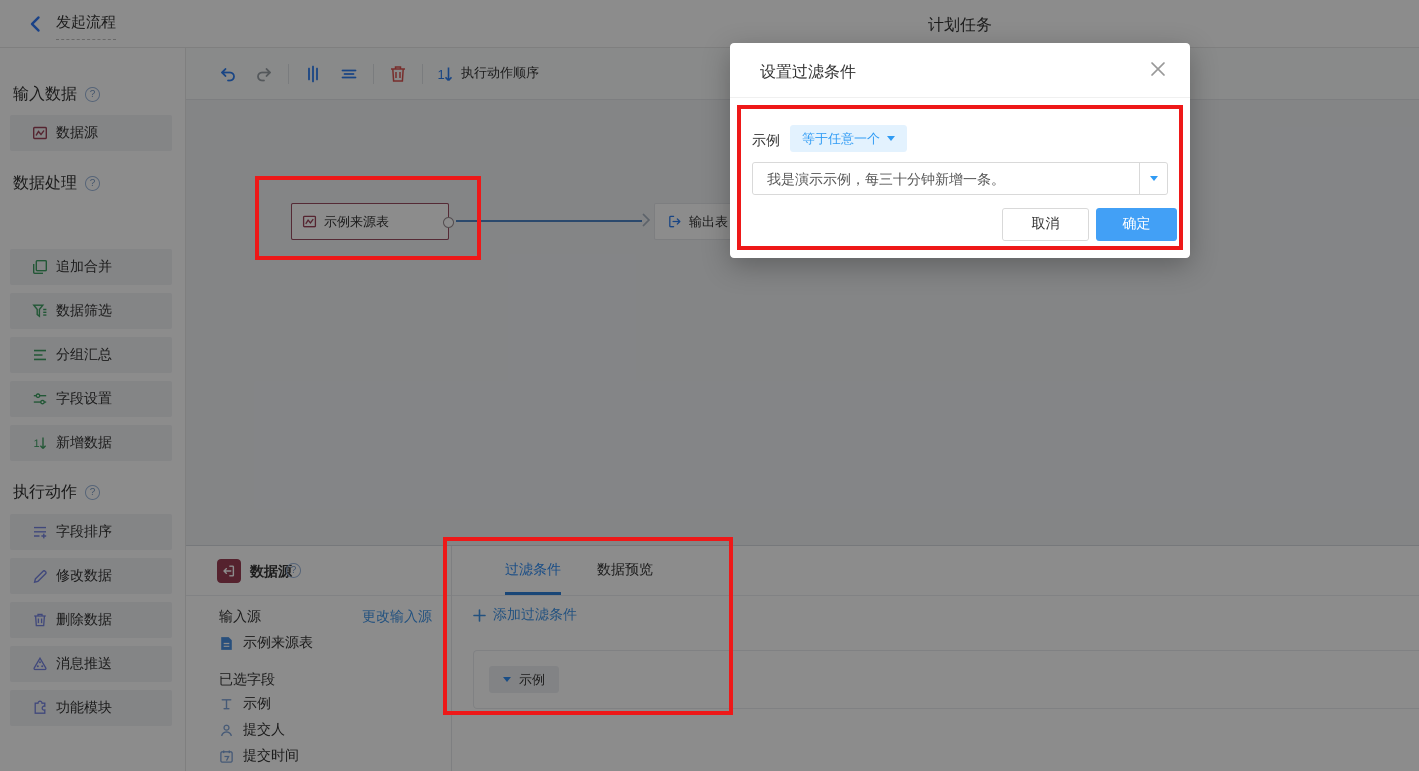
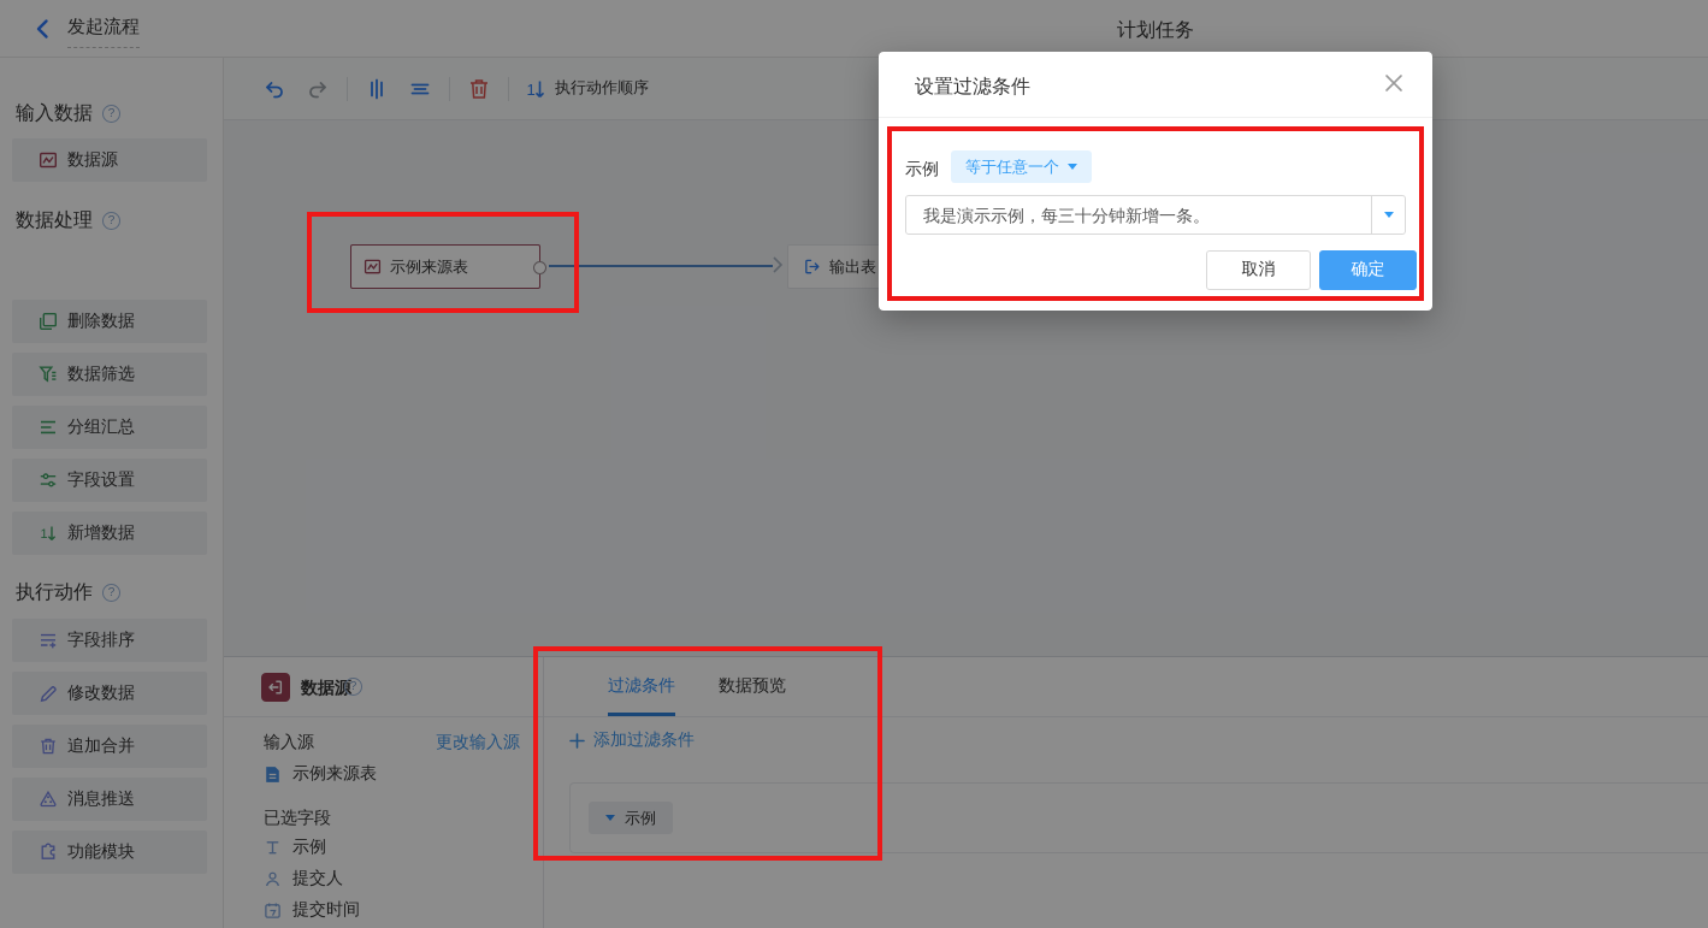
  发起流程
  计划任务
  输入数据
  ?
  数据源
  数据处理
  ?
- 追加合并
+ 删除数据
  数据筛选
  分组汇总
  字段设置
  1
  新增数据
  执行动作
  ?
  字段排序
  修改数据
- 删除数据
+ 追加合并
  消息推送
  功能模块
  1
  执行动作顺序
  示例来源表
  输出表
  数据源
  ?
  输入源
  更改输入源
  示例来源表
  已选字段
  示例
  提交人
  提交时间
  过滤条件
  数据预览
  添加过滤条件
  示例
  设置过滤条件
  示例
  等于任意一个
  我是演示示例，每三十分钟新增一条。
  取消
  确定
